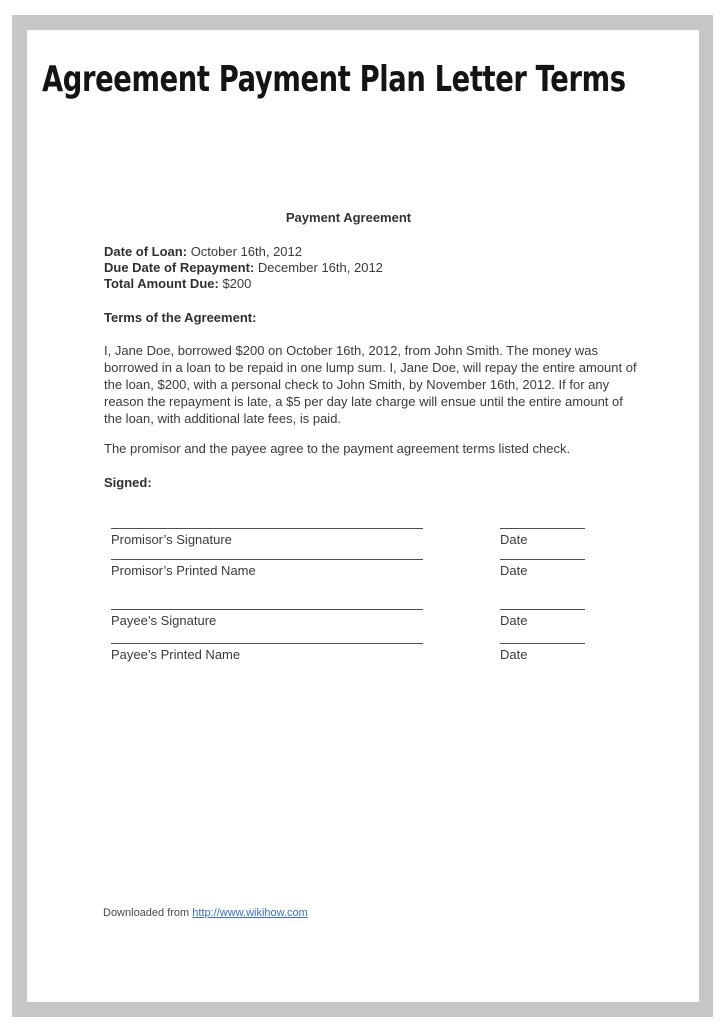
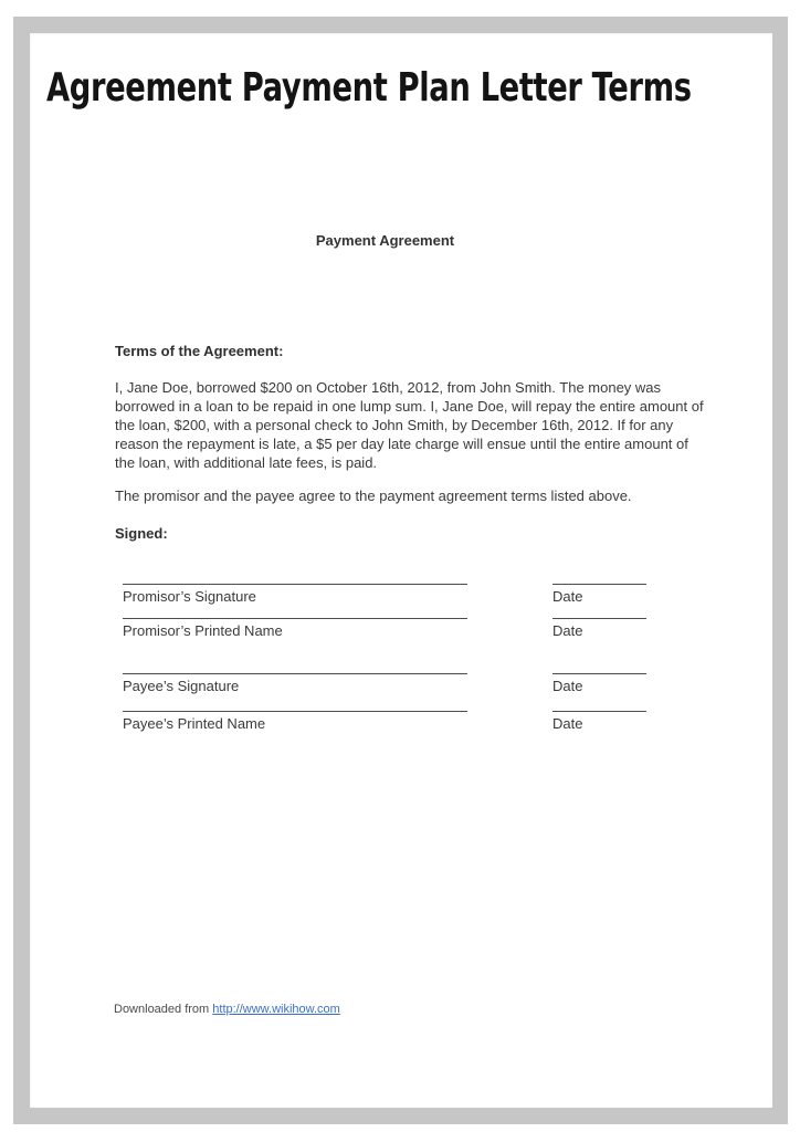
  Agreement Payment Plan Letter Terms
  Payment Agreement
- Date of Loan: October 16th, 2012
- Due Date of Repayment: December 16th, 2012
- Total Amount Due: $200
  Terms of the Agreement:
- I, Jane Doe, borrowed $200 on October 16th, 2012, from John Smith. The money was borrowed in a loan to be repaid in one lump sum. I, Jane Doe, will repay the entire amount of the loan, $200, with a personal check to John Smith, by November 16th, 2012. If for any reason the repayment is late, a $5 per day late charge will ensue until the entire amount of the loan, with additional late fees, is paid.
+ I, Jane Doe, borrowed $200 on October 16th, 2012, from John Smith. The money was borrowed in a loan to be repaid in one lump sum. I, Jane Doe, will repay the entire amount of the loan, $200, with a personal check to John Smith, by December 16th, 2012. If for any reason the repayment is late, a $5 per day late charge will ensue until the entire amount of the loan, with additional late fees, is paid.
- The promisor and the payee agree to the payment agreement terms listed check.
+ The promisor and the payee agree to the payment agreement terms listed above.
  Signed:
  Promisor’s Signature
  Date
  Promisor’s Printed Name
  Date
  Payee’s Signature
  Date
  Payee’s Printed Name
  Date
  Downloaded from http://www.wikihow.com
